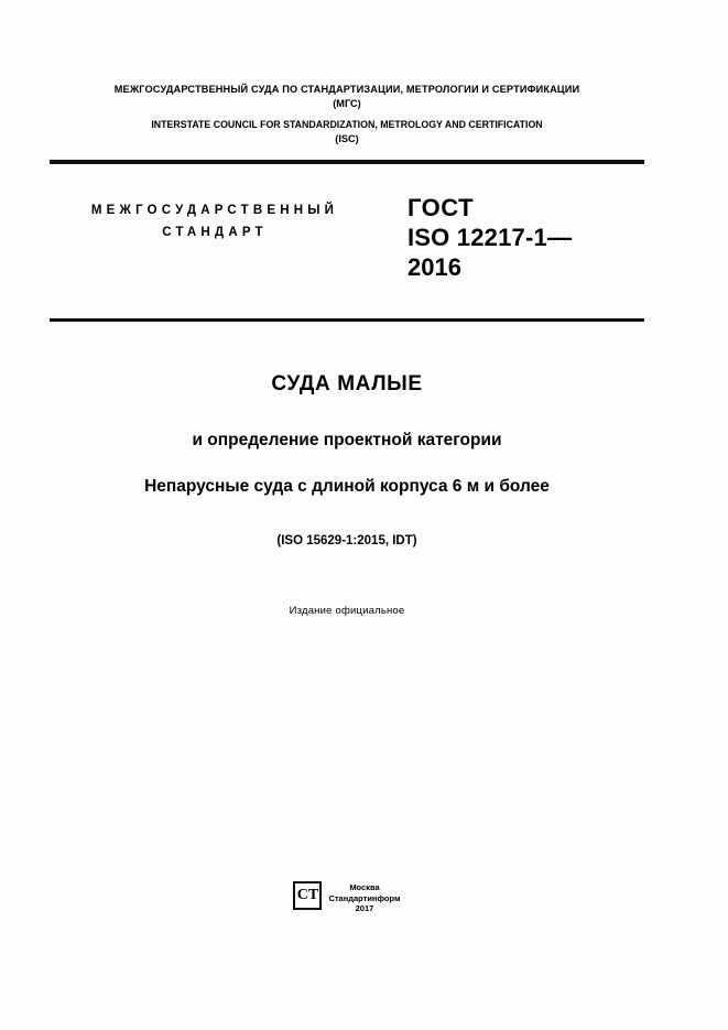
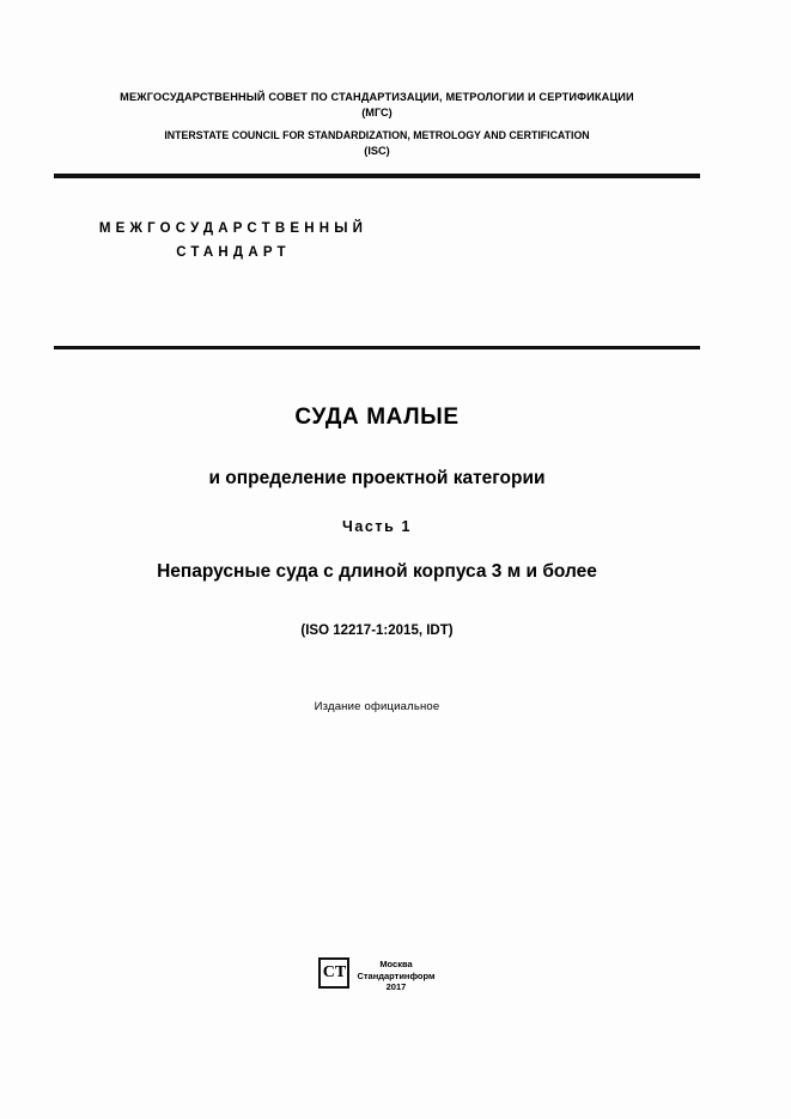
- МЕЖГОСУДАРСТВЕННЫЙ СУДА ПО СТАНДАРТИЗАЦИИ, МЕТРОЛОГИИ И СЕРТИФИКАЦИИ
+ МЕЖГОСУДАРСТВЕННЫЙ СОВЕТ ПО СТАНДАРТИЗАЦИИ, МЕТРОЛОГИИ И СЕРТИФИКАЦИИ
  (МГС)
  INTERSTATE COUNCIL FOR STANDARDIZATION, METROLOGY AND CERTIFICATION
  (ISC)
  МЕЖГОСУДАРСТВЕННЫЙ
  СТАНДАРТ
- ГОСТ
- ISO 12217-1—
- 2016
  СУДА МАЛЫЕ
  и определение проектной категории
+ Часть 1
- Непарусные суда с длиной корпуса 6 м и более
+ Непарусные суда с длиной корпуса 3 м и более
- (ISO 15629-1:2015, IDT)
+ (ISO 12217-1:2015, IDT)
  Издание официальное
  СТ
  Москва
  Стандартинформ
  2017
